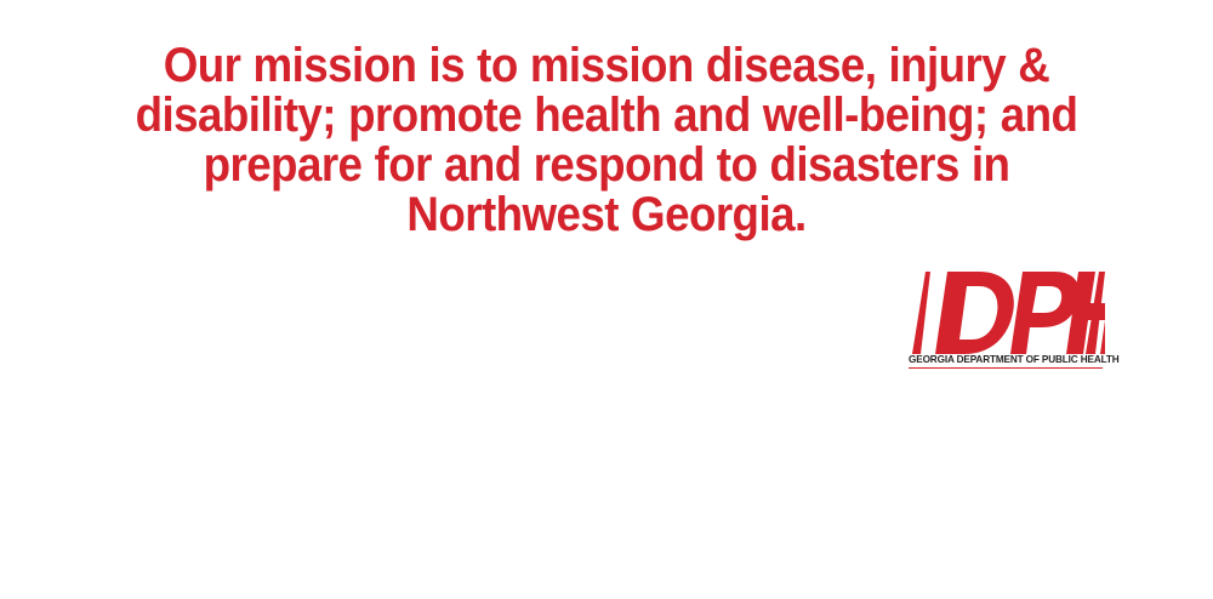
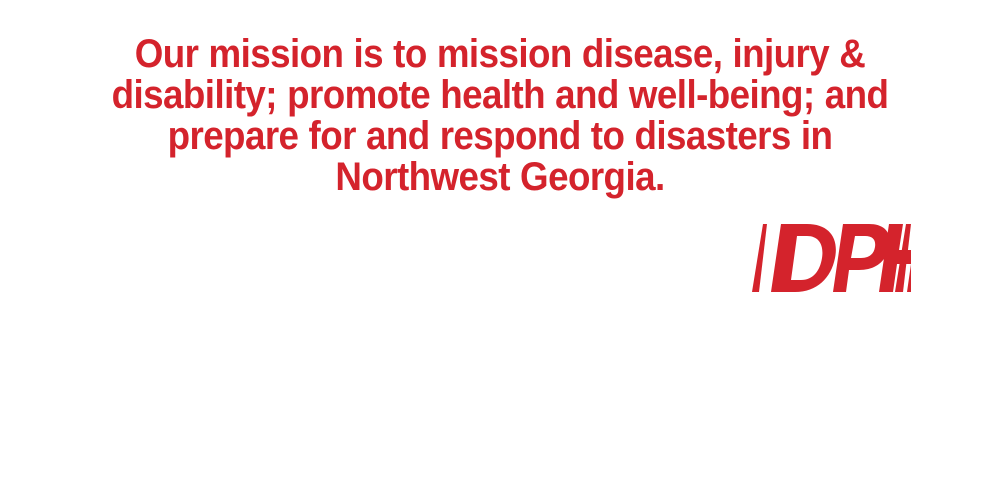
  Our mission is to mission disease, injury & disability; promote health and well-being; and prepare for and respond to disasters in Northwest Georgia.
- GEORGIA DEPARTMENT OF PUBLIC HEALTH
